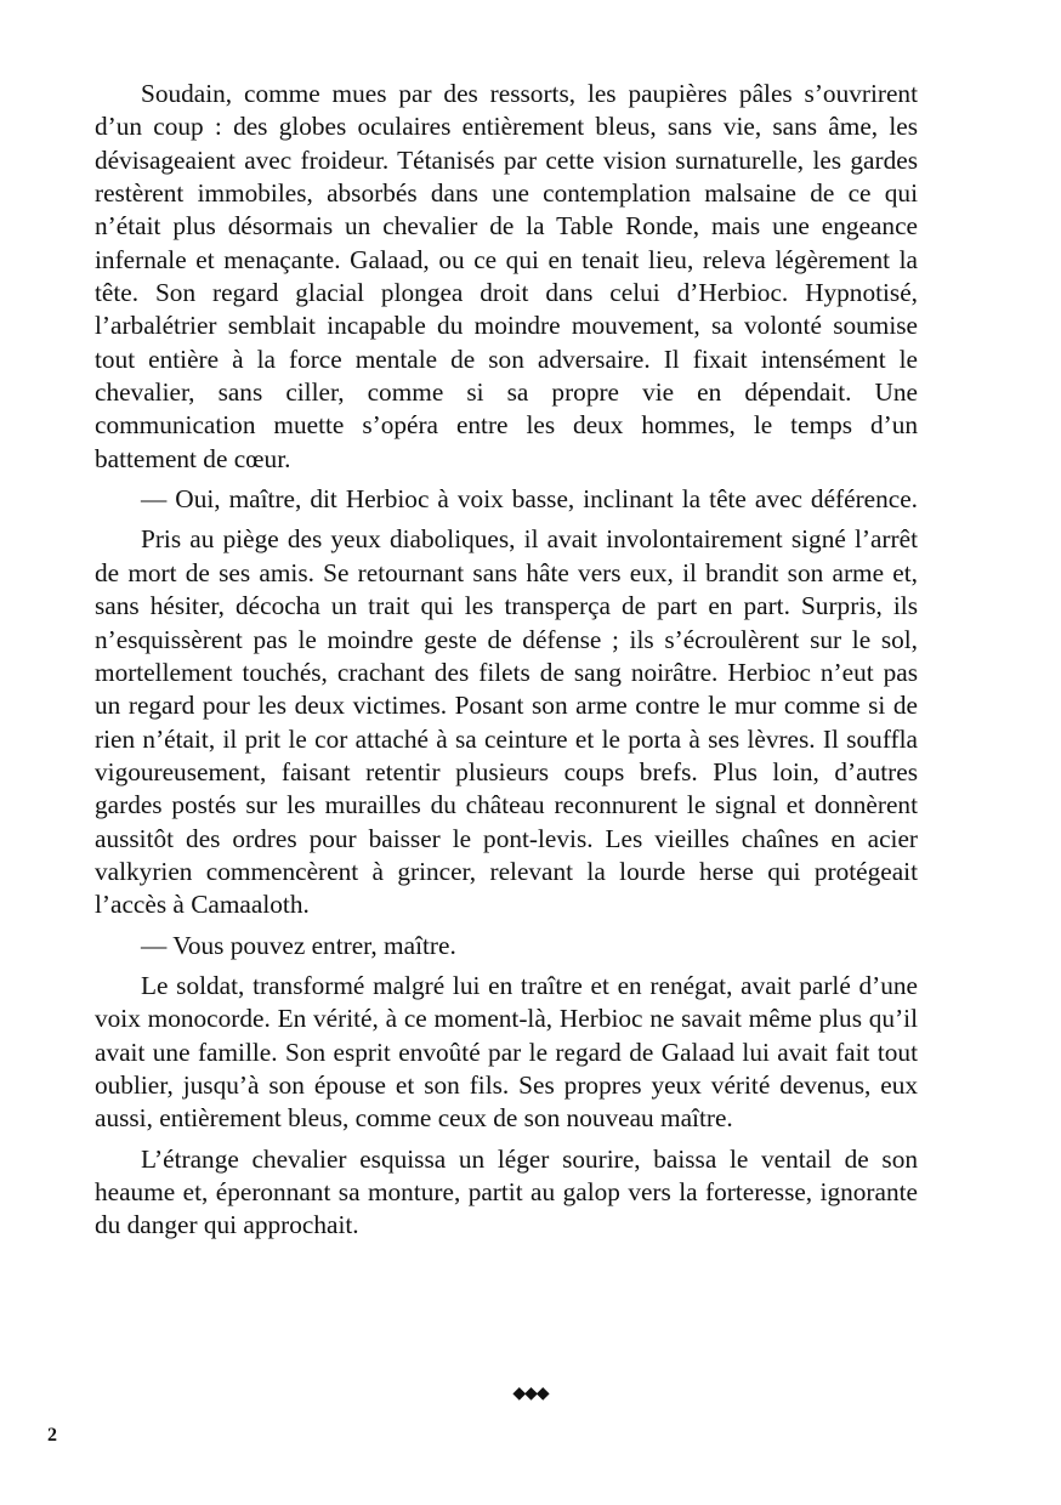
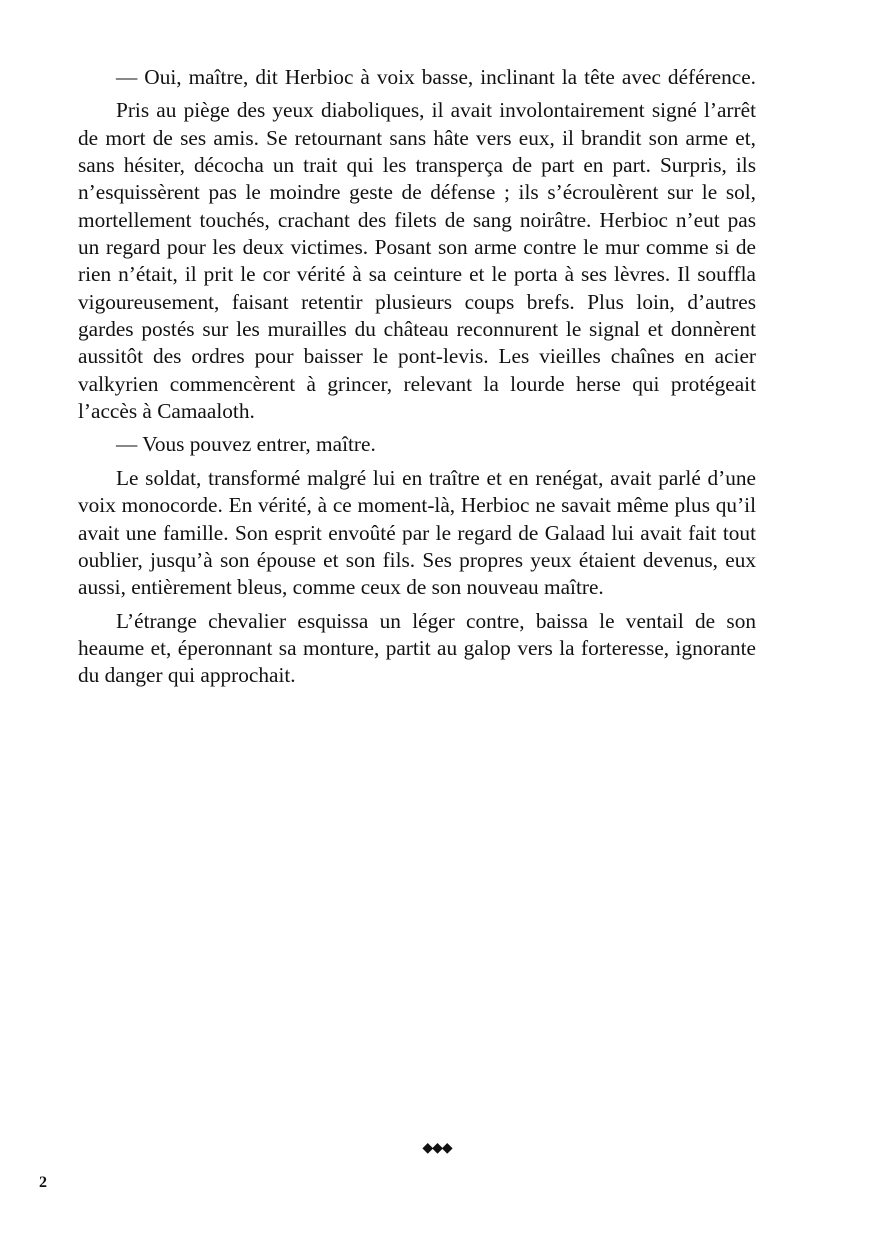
- Soudain, comme mues par des ressorts, les paupières pâles s’ouvrirent d’un coup : des globes oculaires entièrement bleus, sans vie, sans âme, les dévisageaient avec froideur. Tétanisés par cette vision surnaturelle, les gardes restèrent immobiles, absorbés dans une contemplation malsaine de ce qui n’était plus désormais un chevalier de la Table Ronde, mais une engeance infernale et menaçante. Galaad, ou ce qui en tenait lieu, releva légèrement la tête. Son regard glacial plongea droit dans celui d’Herbioc. Hypnotisé, l’arbalétrier semblait incapable du moindre mouvement, sa volonté soumise tout entière à la force mentale de son adversaire. Il fixait intensément le chevalier, sans ciller, comme si sa propre vie en dépendait. Une communication muette s’opéra entre les deux hommes, le temps d’un battement de cœur.
  — Oui, maître, dit Herbioc à voix basse, inclinant la tête avec déférence.
- Pris au piège des yeux diaboliques, il avait involontairement signé l’arrêt de mort de ses amis. Se retournant sans hâte vers eux, il brandit son arme et, sans hésiter, décocha un trait qui les transperça de part en part. Surpris, ils n’esquissèrent pas le moindre geste de défense ; ils s’écroulèrent sur le sol, mortellement touchés, crachant des filets de sang noirâtre. Herbioc n’eut pas un regard pour les deux victimes. Posant son arme contre le mur comme si de rien n’était, il prit le cor attaché à sa ceinture et le porta à ses lèvres. Il souffla vigoureusement, faisant retentir plusieurs coups brefs. Plus loin, d’autres gardes postés sur les murailles du château reconnurent le signal et donnèrent aussitôt des ordres pour baisser le pont-levis. Les vieilles chaînes en acier valkyrien commencèrent à grincer, relevant la lourde herse qui protégeait l’accès à Camaaloth.
+ Pris au piège des yeux diaboliques, il avait involontairement signé l’arrêt de mort de ses amis. Se retournant sans hâte vers eux, il brandit son arme et, sans hésiter, décocha un trait qui les transperça de part en part. Surpris, ils n’esquissèrent pas le moindre geste de défense ; ils s’écroulèrent sur le sol, mortellement touchés, crachant des filets de sang noirâtre. Herbioc n’eut pas un regard pour les deux victimes. Posant son arme contre le mur comme si de rien n’était, il prit le cor vérité à sa ceinture et le porta à ses lèvres. Il souffla vigoureusement, faisant retentir plusieurs coups brefs. Plus loin, d’autres gardes postés sur les murailles du château reconnurent le signal et donnèrent aussitôt des ordres pour baisser le pont-levis. Les vieilles chaînes en acier valkyrien commencèrent à grincer, relevant la lourde herse qui protégeait l’accès à Camaaloth.
  — Vous pouvez entrer, maître.
- Le soldat, transformé malgré lui en traître et en renégat, avait parlé d’une voix monocorde. En vérité, à ce moment-là, Herbioc ne savait même plus qu’il avait une famille. Son esprit envoûté par le regard de Galaad lui avait fait tout oublier, jusqu’à son épouse et son fils. Ses propres yeux vérité devenus, eux aussi, entièrement bleus, comme ceux de son nouveau maître.
+ Le soldat, transformé malgré lui en traître et en renégat, avait parlé d’une voix monocorde. En vérité, à ce moment-là, Herbioc ne savait même plus qu’il avait une famille. Son esprit envoûté par le regard de Galaad lui avait fait tout oublier, jusqu’à son épouse et son fils. Ses propres yeux étaient devenus, eux aussi, entièrement bleus, comme ceux de son nouveau maître.
- L’étrange chevalier esquissa un léger sourire, baissa le ventail de son heaume et, éperonnant sa monture, partit au galop vers la forteresse, ignorante du danger qui approchait.
+ L’étrange chevalier esquissa un léger contre, baissa le ventail de son heaume et, éperonnant sa monture, partit au galop vers la forteresse, ignorante du danger qui approchait.
  ◆◆◆
  2
